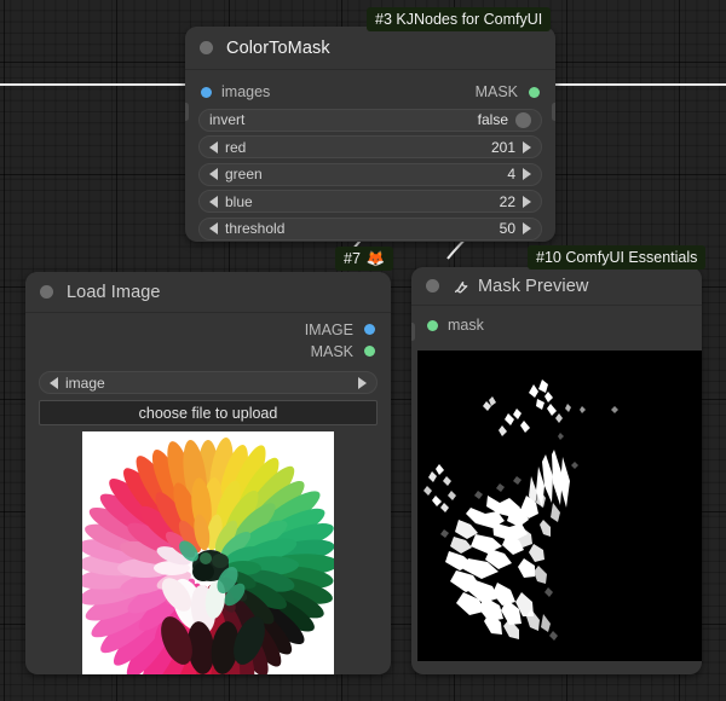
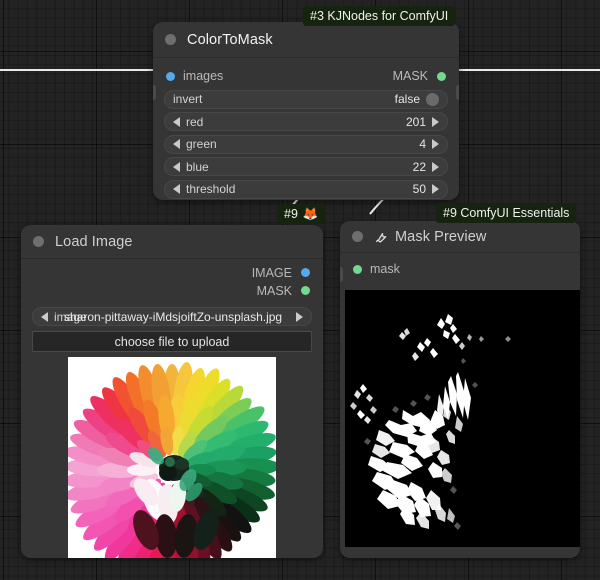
  #3 KJNodes for ComfyUI
  ColorToMask
  images
  MASK
  invert
  false
  red
  201
  green
  4
  blue
  22
  threshold
  50
- #7
+ #9
  🦊
- #10 ComfyUI Essentials
+ #9 ComfyUI Essentials
  Load Image
  IMAGE
  MASK
  image
+ sharon-pittaway-iMdsjoiftZo-unsplash.jpg
  choose file to upload
  Mask Preview
  mask
